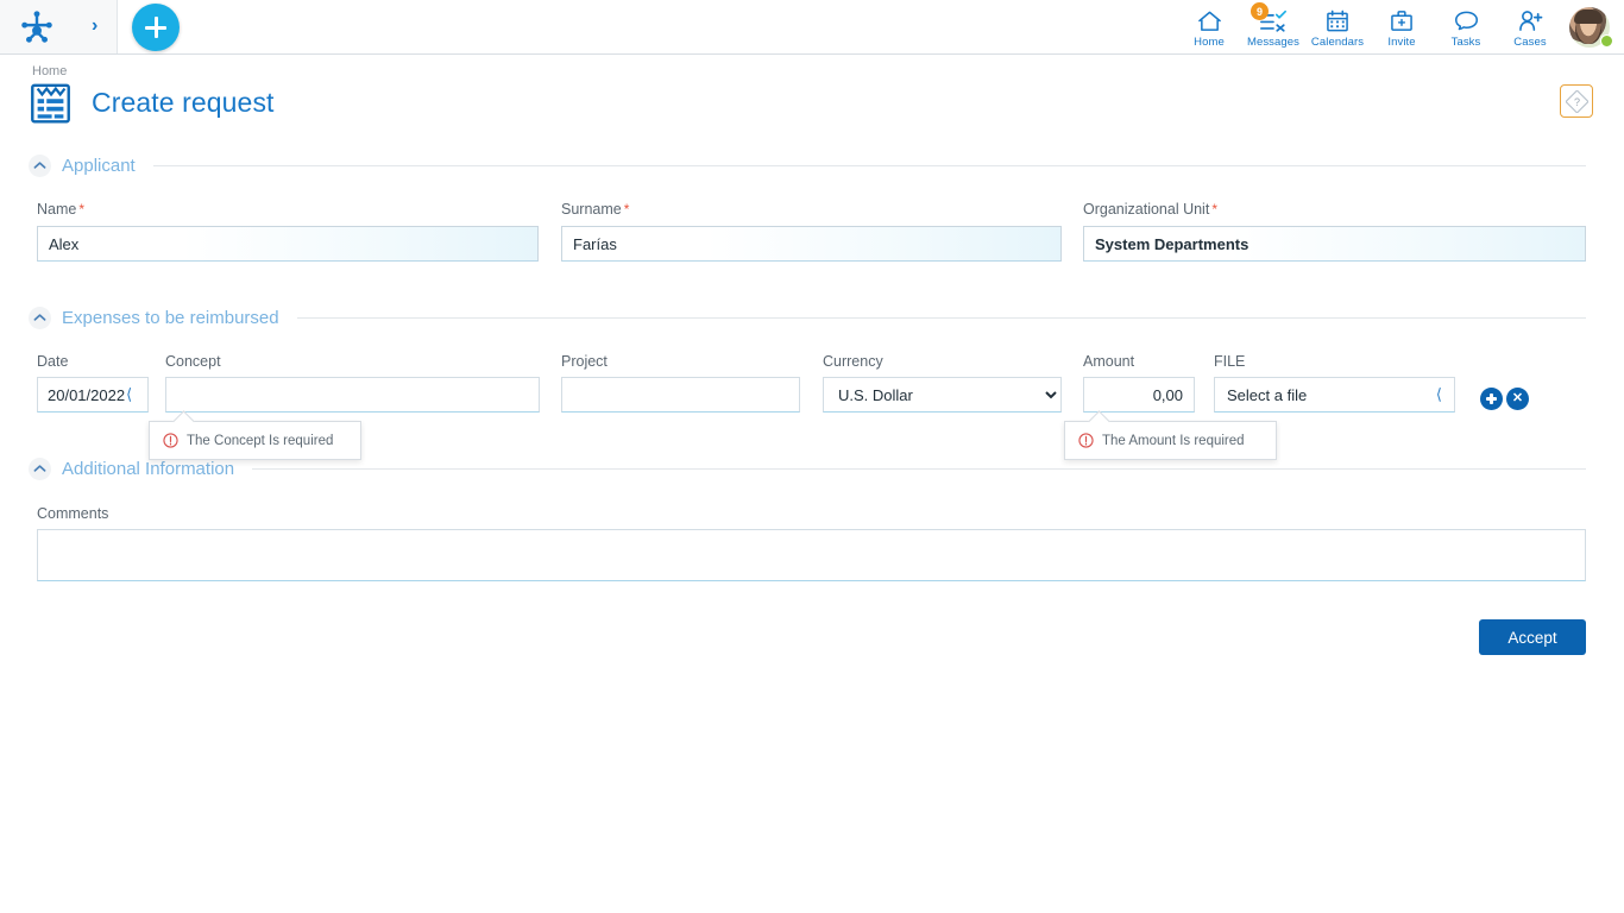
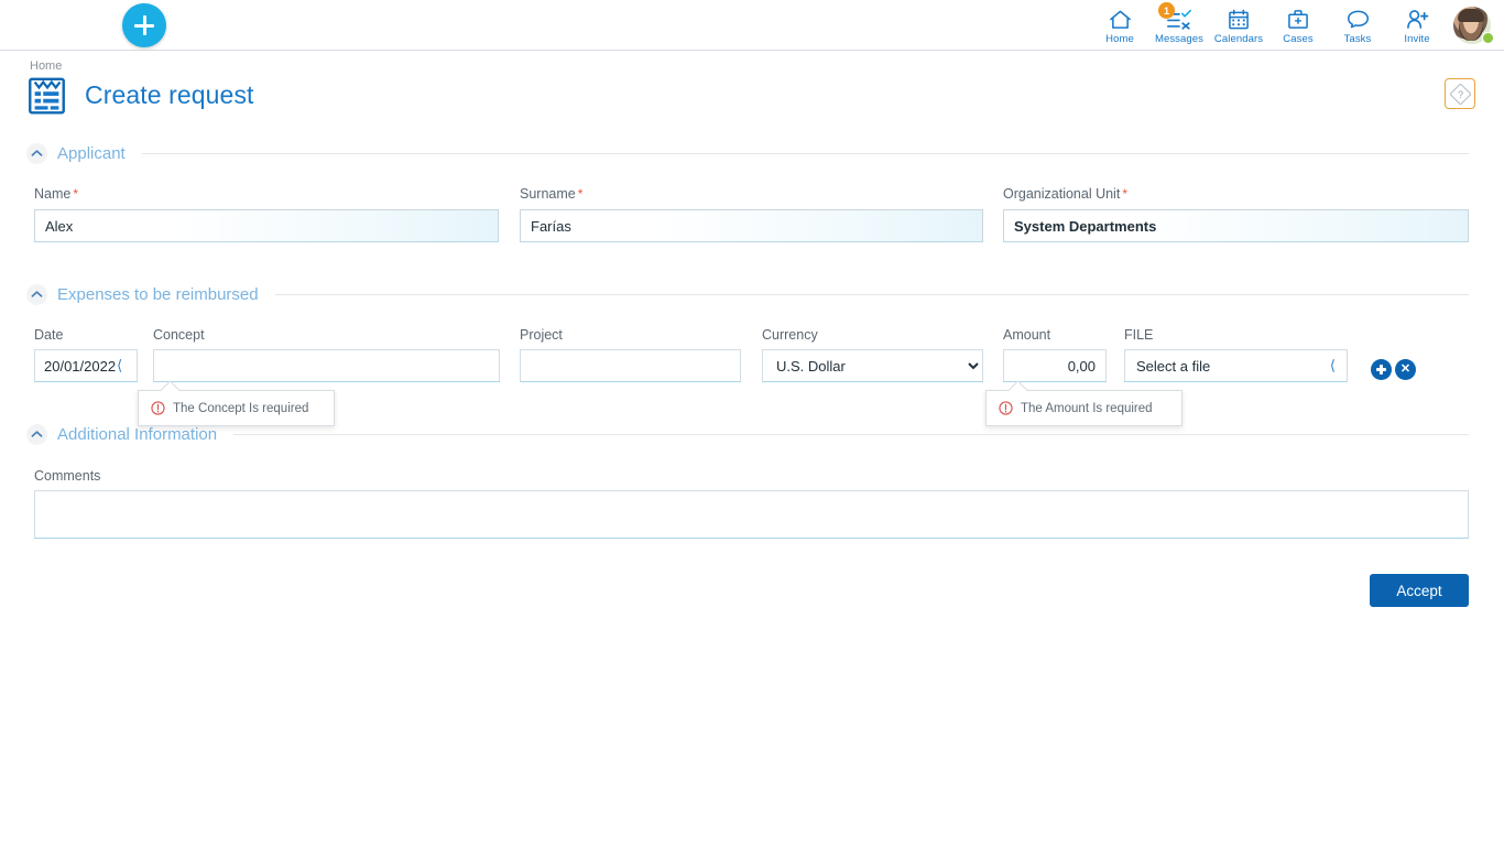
- ›
  Home
- 9
+ 1
  Messages
  Calendars
- Invite
+ Cases
  Tasks
- Cases
+ Invite
  Home
  Create request
  ?
  Applicant
  Name *
  Alex
  Surname *
  Farías
  Organizational Unit *
  System Departments
  Expenses to be reimbursed
  Date
  20/01/2022
  ⟨
  Concept
  Project
  Currency
  U.S. Dollar
  Amount
  0,00
  FILE
  Select a file
  ⟨
  ✕
  Additional Information
  Comments
  Accept
  The Concept Is required
  The Amount Is required
